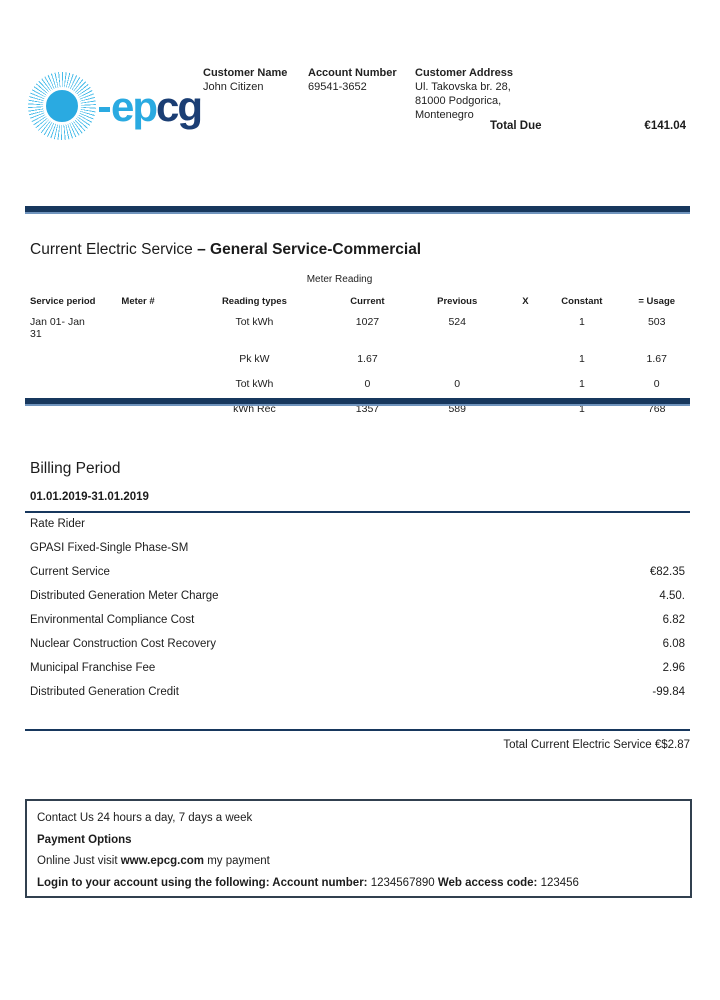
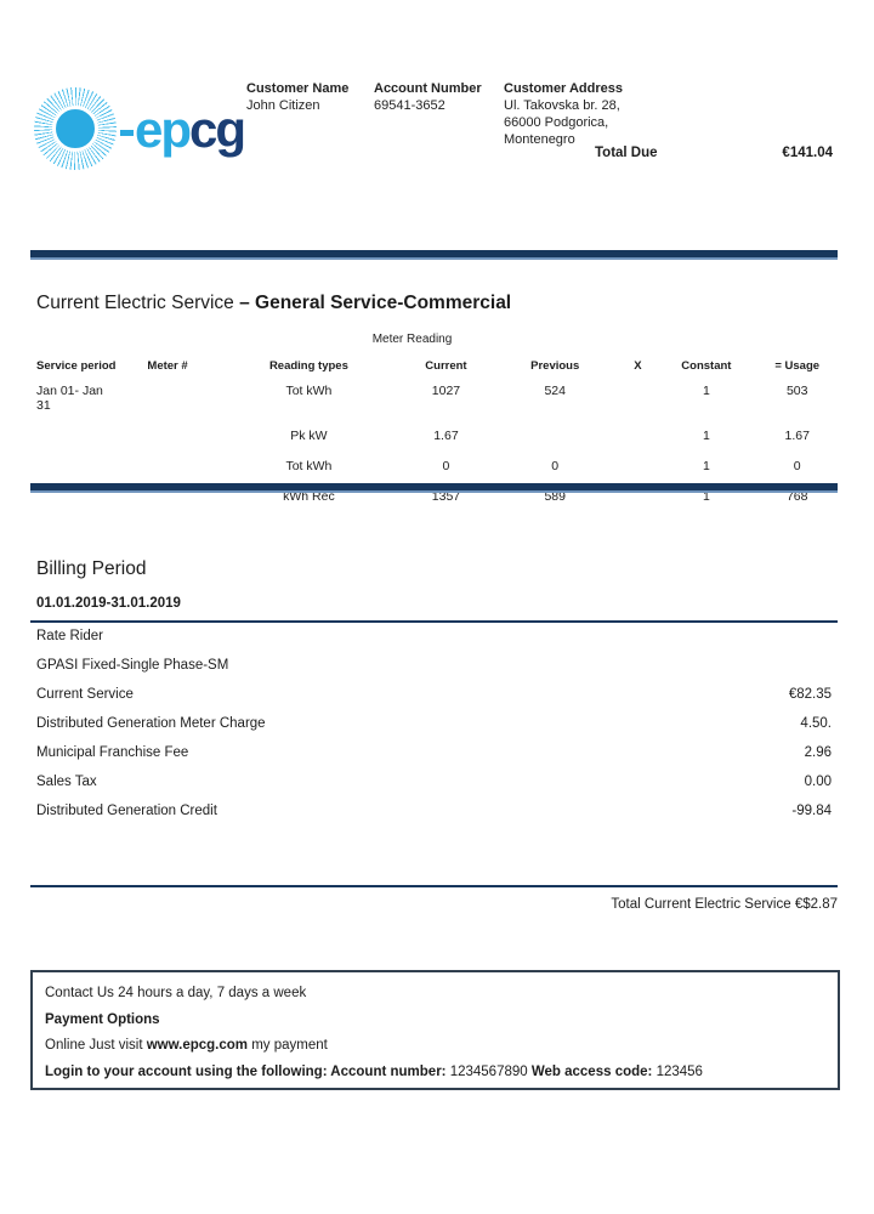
  epcg
  Customer Name
  John Citizen
  Account Number
  69541-3652
  Customer Address
  Ul. Takovska br. 28,
- 81000 Podgorica,
+ 66000 Podgorica,
  Montenegro
  Total Due
  €141.04
  Current Electric Service – General Service-Commercial
  Meter Reading
  Service period
  Meter #
  Reading types
  Current
  Previous
  X
  Constant
  = Usage
  Jan 01- Jan 31
  Tot kWh
  1027
  524
  1
  503
  Pk kW
  1.67
  1
  1.67
  Tot kWh
  0
  0
  1
  0
  kWh Rec
  1357
  589
  1
  768
  Billing Period
  01.01.2019-31.01.2019
  Rate Rider
  GPASI Fixed-Single Phase-SM
  Current Service
  €82.35
  Distributed Generation Meter Charge
  4.50.
- Environmental Compliance Cost
- 6.82
- Nuclear Construction Cost Recovery
- 6.08
  Municipal Franchise Fee
  2.96
+ Sales Tax
+ 0.00
  Distributed Generation Credit
  -99.84
  Total Current Electric Service €$2.87
  Contact Us 24 hours a day, 7 days a week
  Payment Options
  Online Just visit www.epcg.com my payment
  Login to your account using the following: Account number: 1234567890 Web access code: 123456
